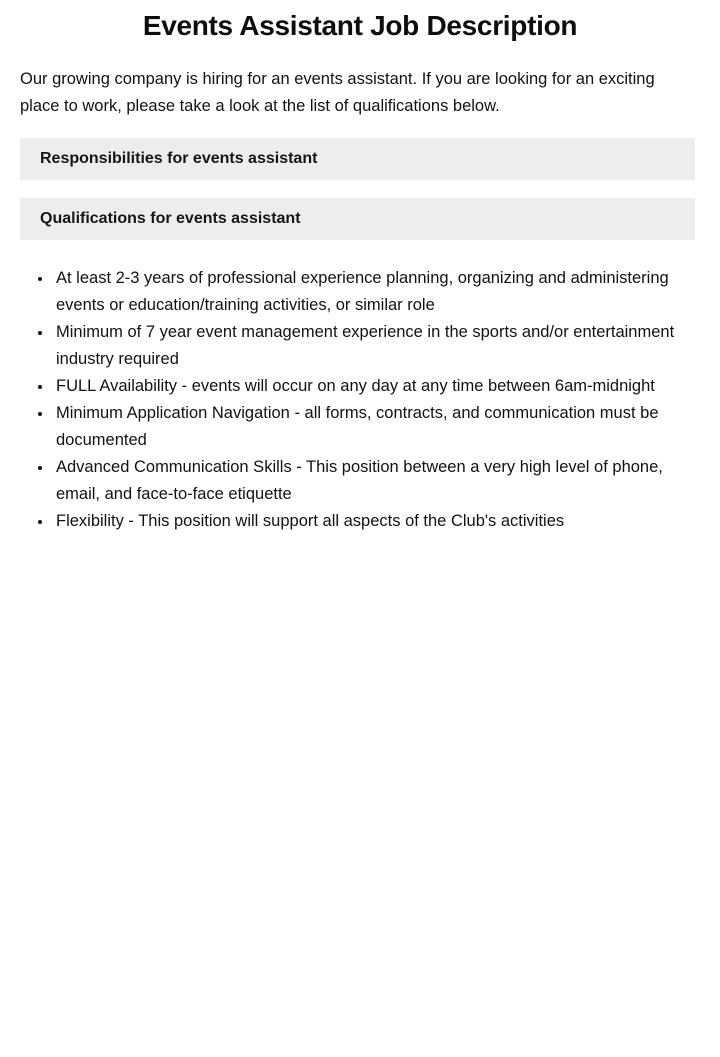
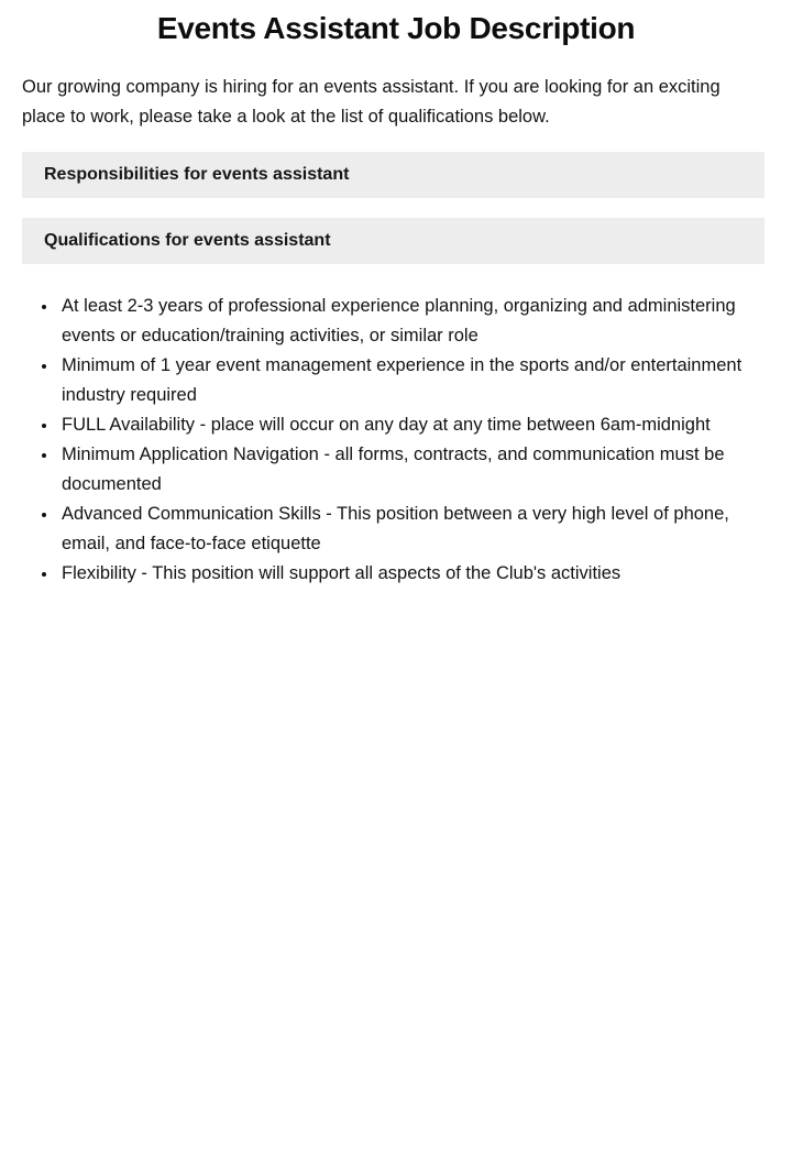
  Events Assistant Job Description
  Our growing company is hiring for an events assistant. If you are looking for an exciting place to work, please take a look at the list of qualifications below.
  Responsibilities for events assistant
  Qualifications for events assistant
  At least 2-3 years of professional experience planning, organizing and administering events or education/training activities, or similar role
- Minimum of 7 year event management experience in the sports and/or entertainment industry required
+ Minimum of 1 year event management experience in the sports and/or entertainment industry required
- FULL Availability - events will occur on any day at any time between 6am-midnight
+ FULL Availability - place will occur on any day at any time between 6am-midnight
  Minimum Application Navigation - all forms, contracts, and communication must be documented
  Advanced Communication Skills - This position between a very high level of phone, email, and face-to-face etiquette
  Flexibility - This position will support all aspects of the Club's activities
